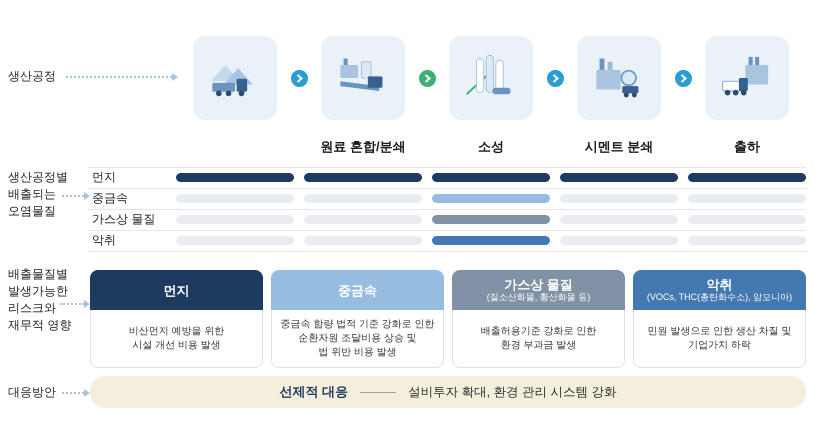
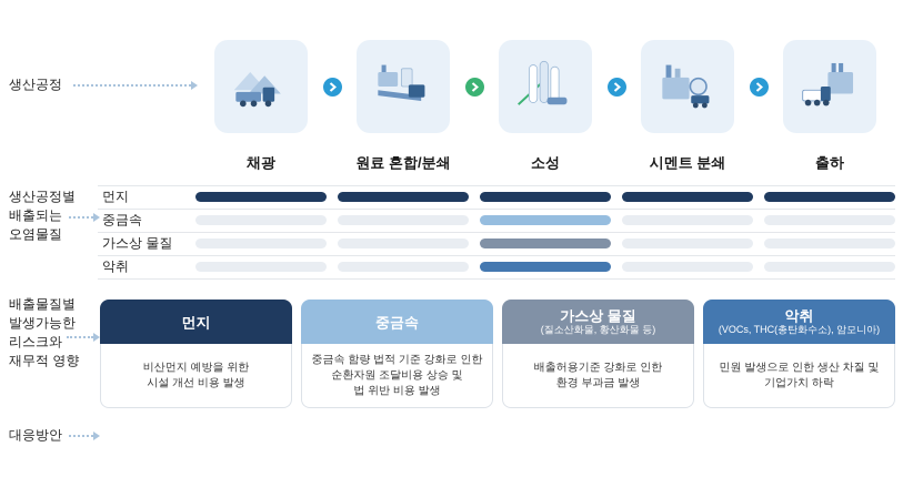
  생산공정
  생산공정별
  배출되는
  오염물질
  배출물질별
  발생가능한
  리스크와
  재무적 영향
  대응방안
+ 채광
  원료 혼합/분쇄
  소성
  시멘트 분쇄
  출하
  먼지
  중금속
  가스상 물질
  악취
  먼지
  비산먼지 예방을 위한
  시설 개선 비용 발생
  중금속
  중금속 함량 법적 기준 강화로 인한
  순환자원 조달비용 상승 및
  법 위반 비용 발생
  가스상 물질
  (질소산화물, 황산화물 등)
  배출허용기준 강화로 인한
  환경 부과금 발생
  악취
  (VOCs, THC(총탄화수소), 암모니아)
  민원 발생으로 인한 생산 차질 및
  기업가치 하락
- 선제적 대응
- 설비투자 확대, 환경 관리 시스템 강화
